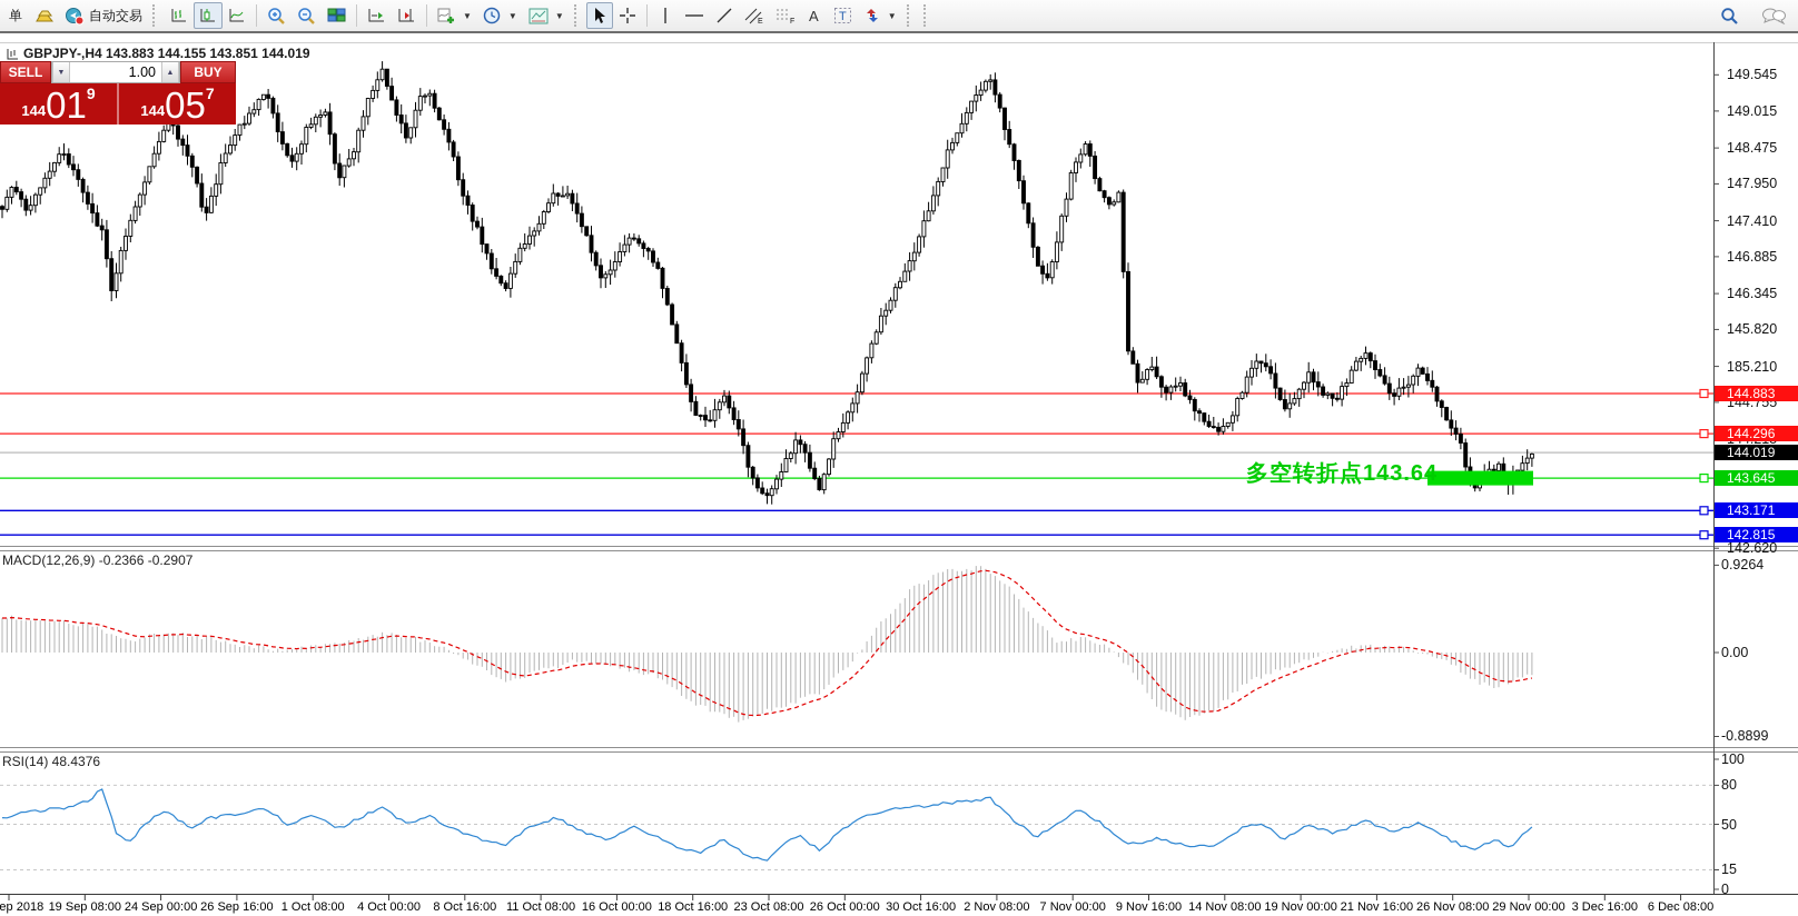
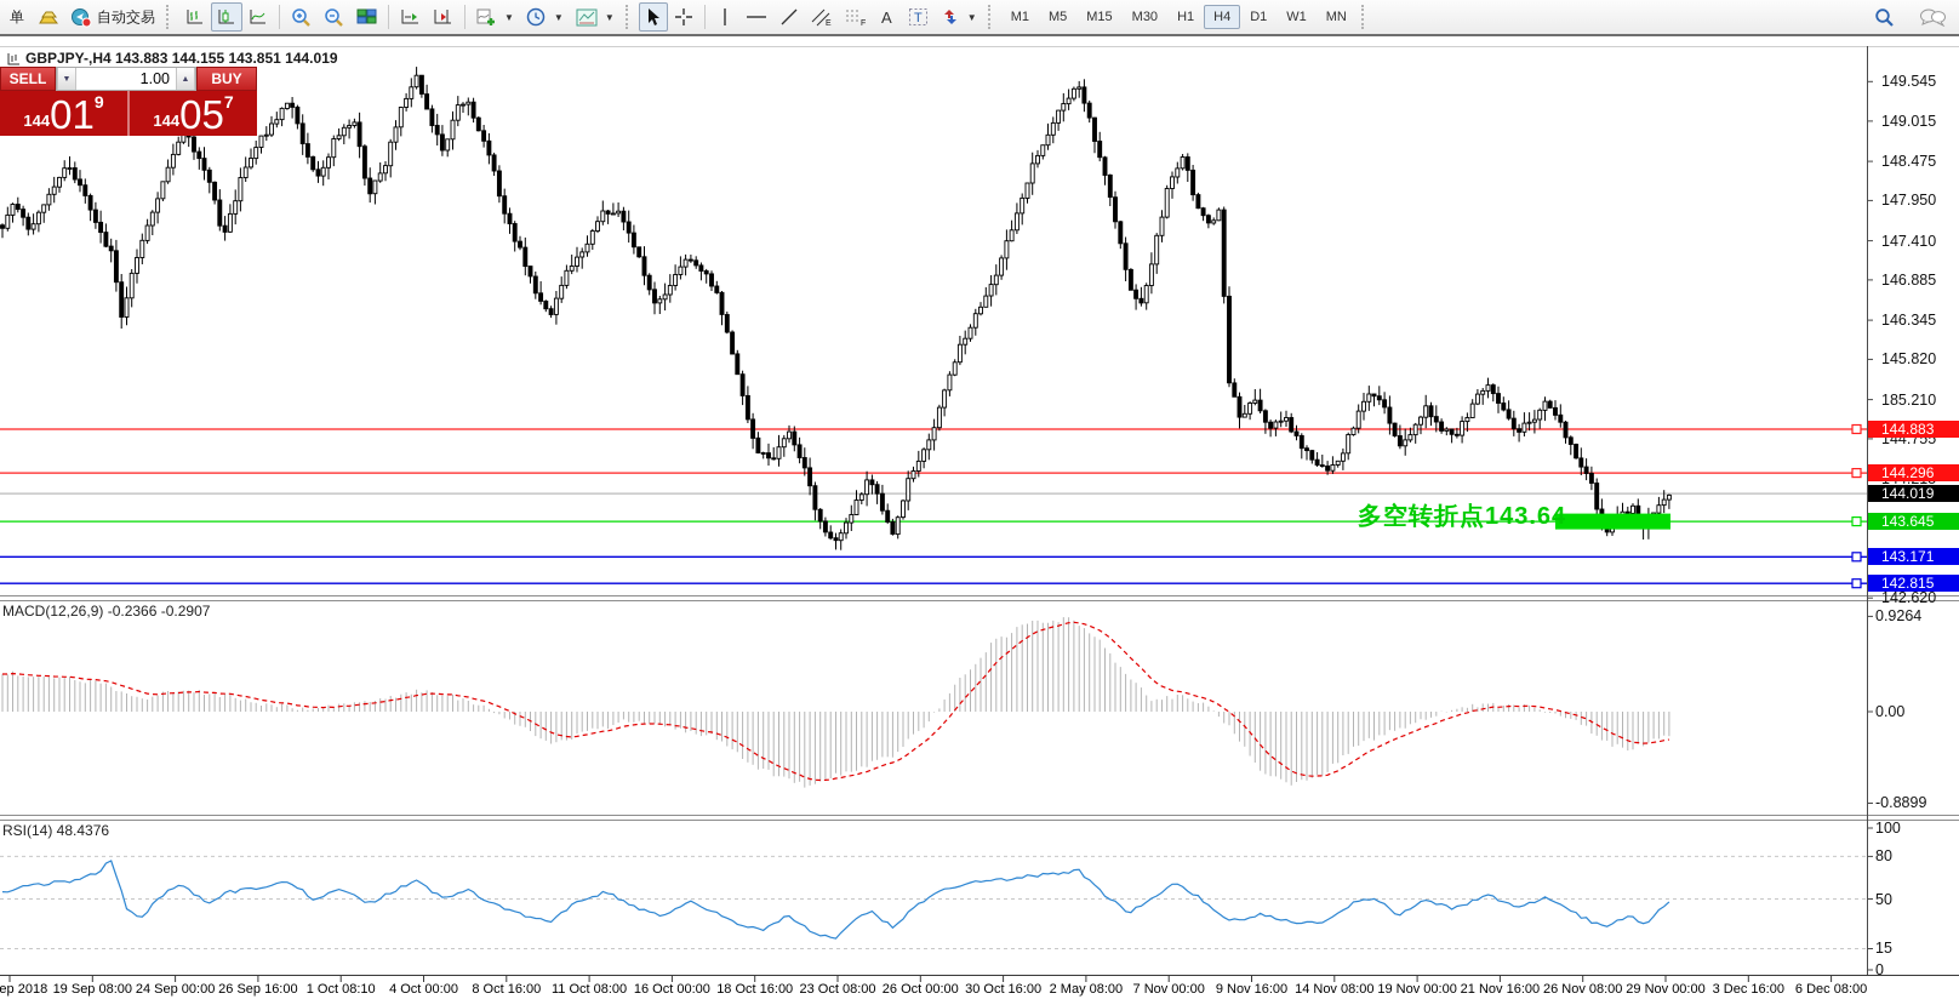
  单
  自动交易
  ▼
  ▼
  ▼
  A
  T
  ▼
+ M1 M5 M15 M30 H1 H4 D1 W1 MN
  GBPJPY-,H4 143.883 144.155 143.851 144.019
  MACD(12,26,9) -0.2366 -0.2907
  RSI(14) 48.4376
  多空转折点143.64
  149.545
  149.015
  148.475
  147.950
  147.410
  146.885
  146.345
  145.820
  185.210
  144.755
  142.620
  144.883
  144.296
  144.019
  143.645
  143.171
  142.815
  0.9264
  0.00
  -0.8899
  100
  80
  50
  15
  0
  19 Sep 08:00
  24 Sep 00:00
  26 Sep 16:00
- 1 Oct 08:00
+ 1 Oct 08:10
  4 Oct 00:00
  8 Oct 16:00
  11 Oct 08:00
  16 Oct 00:00
  18 Oct 16:00
  23 Oct 08:00
  26 Oct 00:00
  30 Oct 16:00
- 2 Nov 08:00
+ 2 May 08:00
  7 Nov 00:00
  9 Nov 16:00
  14 Nov 08:00
  19 Nov 00:00
  21 Nov 16:00
  26 Nov 08:00
  29 Nov 00:00
  3 Dec 16:00
  6 Dec 08:00
  SELL
  1.00
  BUY
  144
  01
  9
  144
  05
  7
